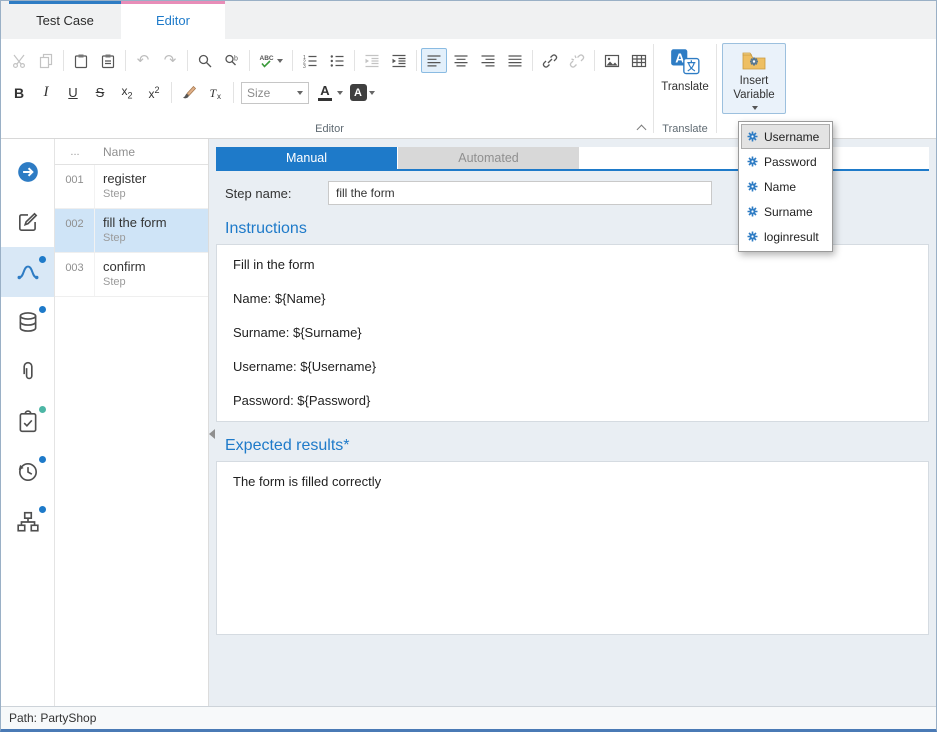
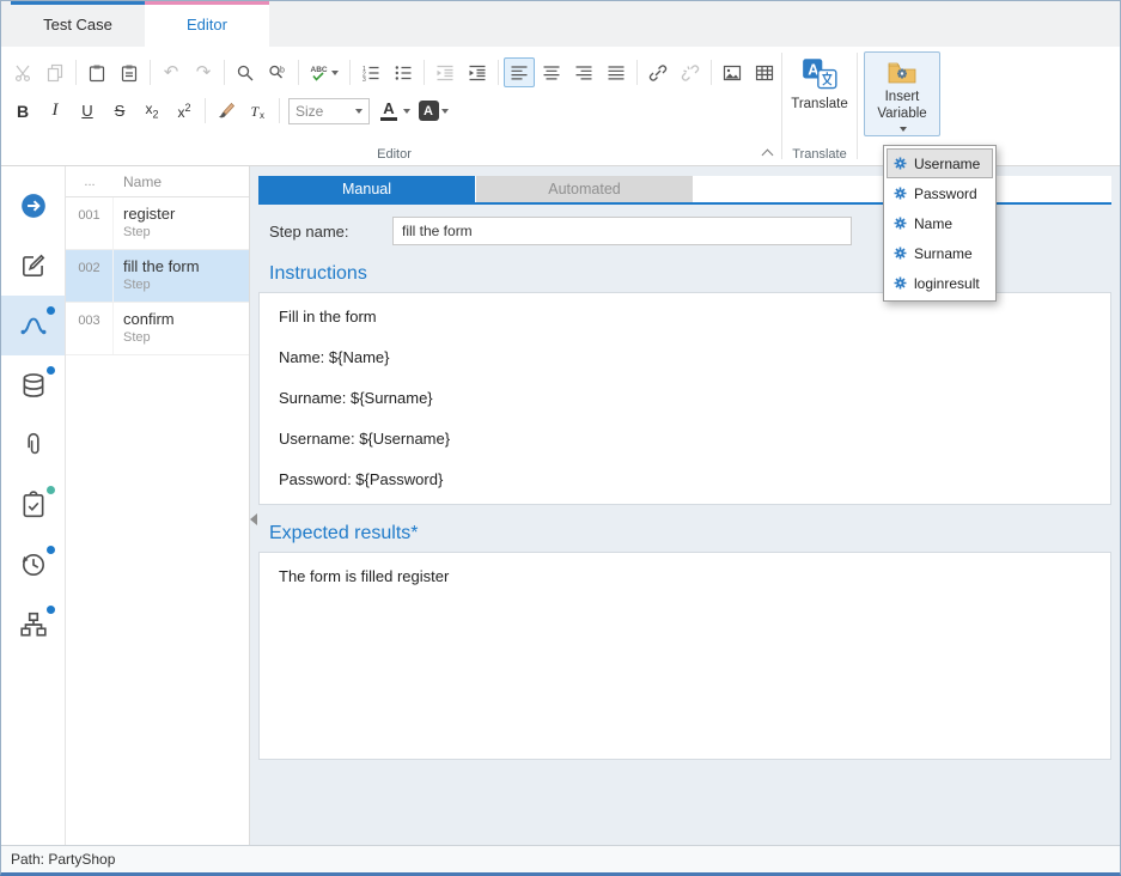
  Test Case
  Editor
  ↶
  ↷
  B
  I
  U
  S
  x2
  x2
  T
  x
  Size
  A
  A
  Editor
  A
  Translate
  Translate
  Insert
  Variable
  Username
  Password
  Name
  Surname
  loginresult
  ...
  Name
  001
  register
  Step
  002
  fill the form
  Step
  003
  confirm
  Step
  Manual
  Automated
  Step name:
  fill the form
  Instructions
  Fill in the form
  Name: ${Name}
  Surname: ${Surname}
  Username: ${Username}
  Password: ${Password}
  Expected results*
- The form is filled correctly
+ The form is filled register
  Path: PartyShop
